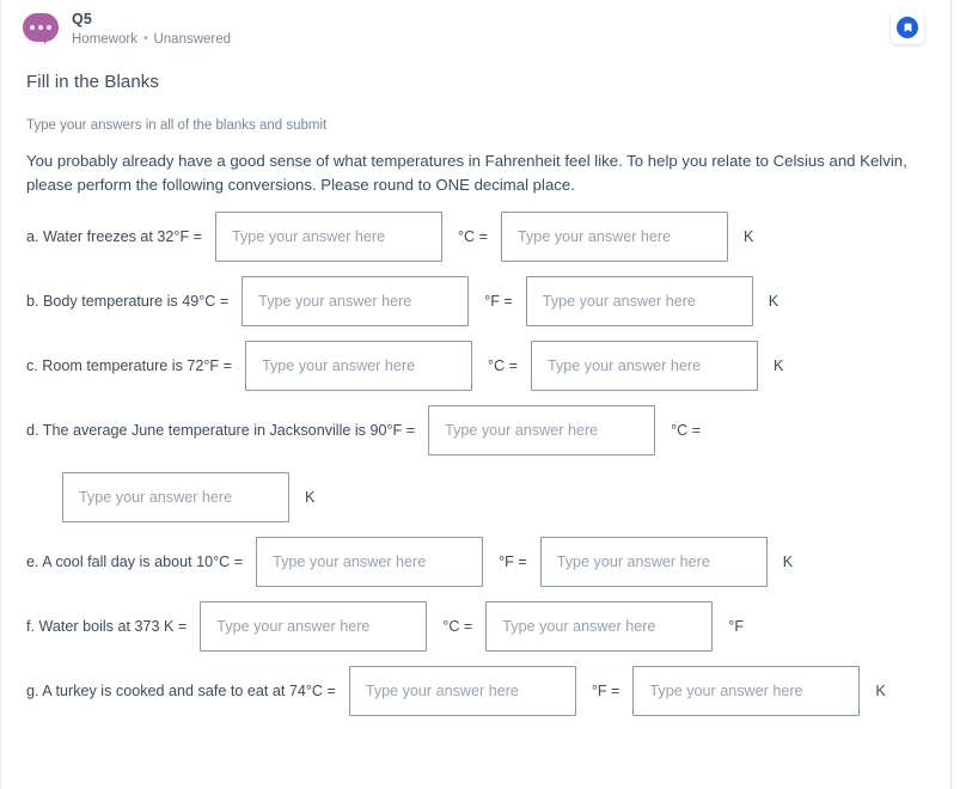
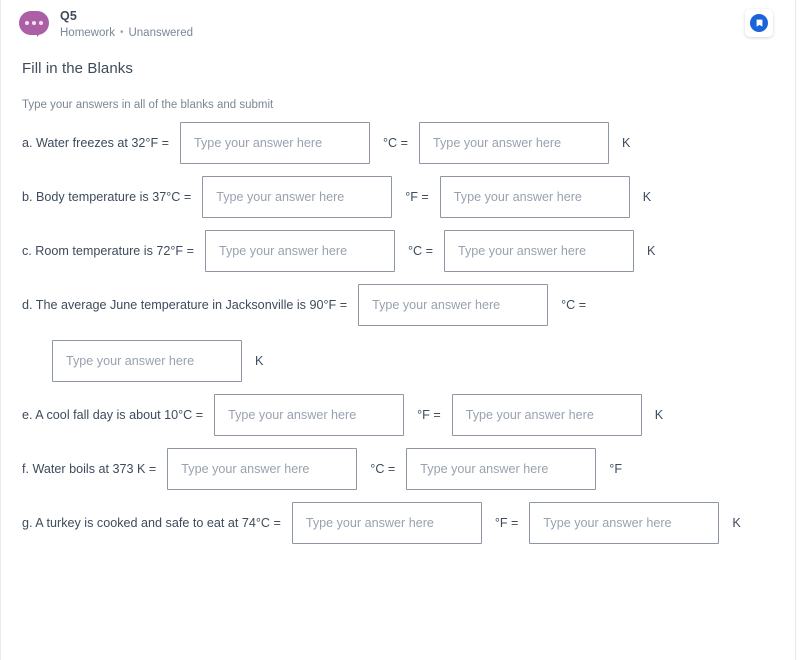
  Q5
  Homework • Unanswered
  Fill in the Blanks
  Type your answers in all of the blanks and submit
- You probably already have a good sense of what temperatures in Fahrenheit feel like. To help you relate to Celsius and Kelvin, please perform the following conversions. Please round to ONE decimal place.
  a. Water freezes at 32°F =
  Type your answer here
  °C =
  Type your answer here
  K
- b. Body temperature is 49°C =
+ b. Body temperature is 37°C =
  Type your answer here
  °F =
  Type your answer here
  K
  c. Room temperature is 72°F =
  Type your answer here
  °C =
  Type your answer here
  K
  d. The average June temperature in Jacksonville is 90°F =
  Type your answer here
  °C =
  Type your answer here
  K
  e. A cool fall day is about 10°C =
  Type your answer here
  °F =
  Type your answer here
  K
  f. Water boils at 373 K =
  Type your answer here
  °C =
  Type your answer here
  °F
  g. A turkey is cooked and safe to eat at 74°C =
  Type your answer here
  °F =
  Type your answer here
  K
